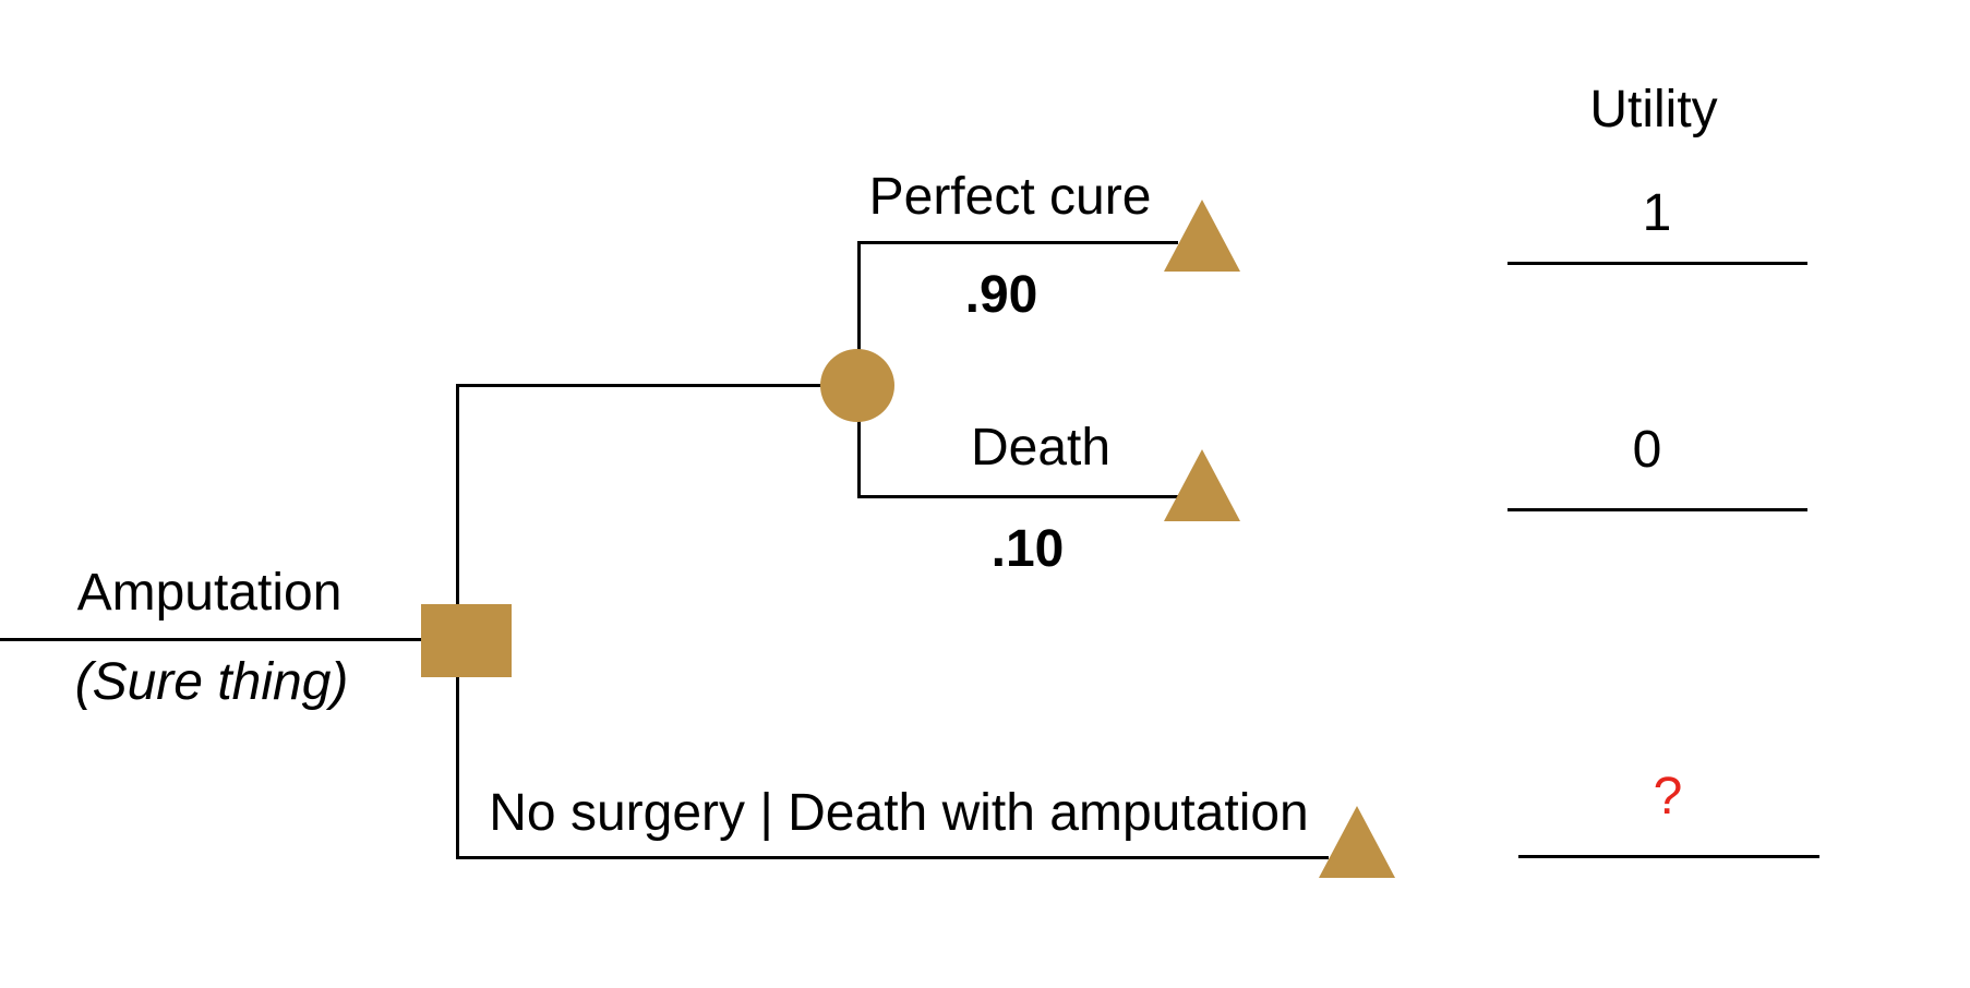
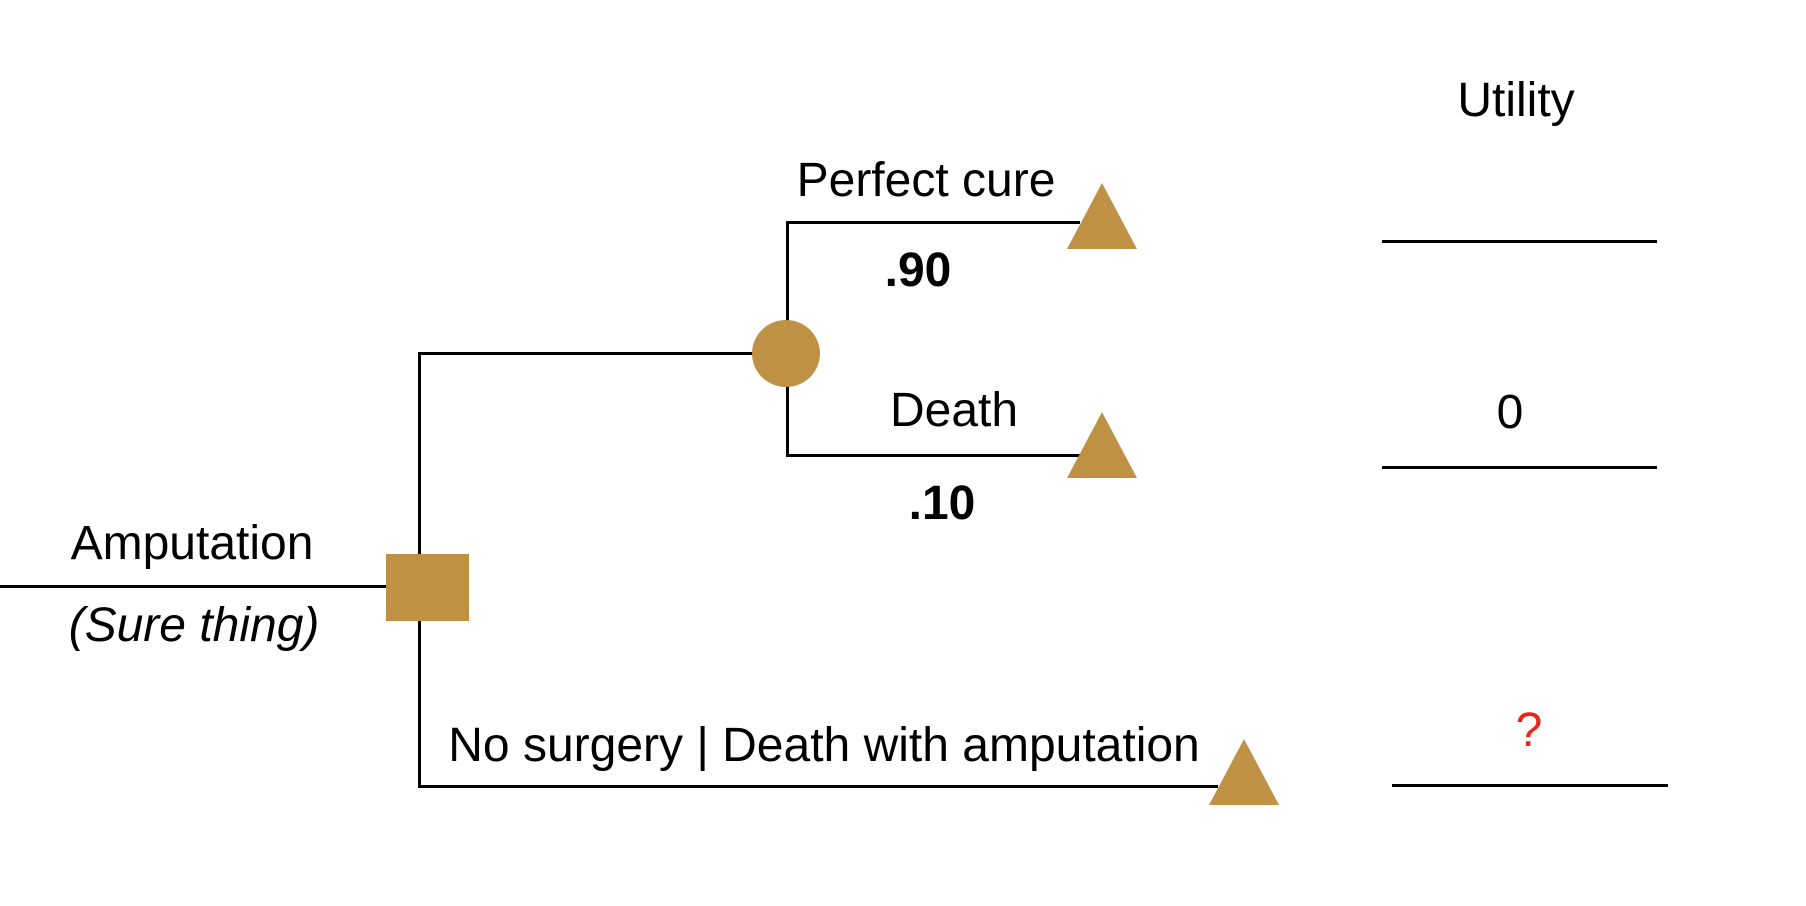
  Amputation
  (Sure thing)
  Perfect cure
  .90
  Death
  .10
  No surgery | Death with amputation
  Utility
- 1
  0
  ?
